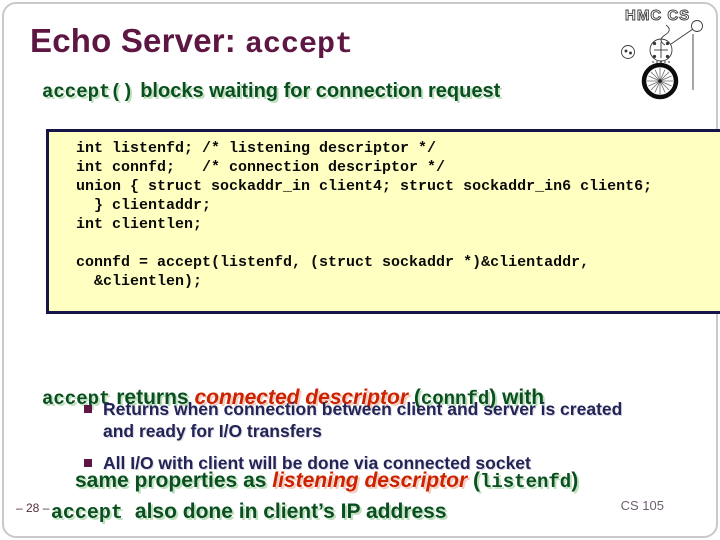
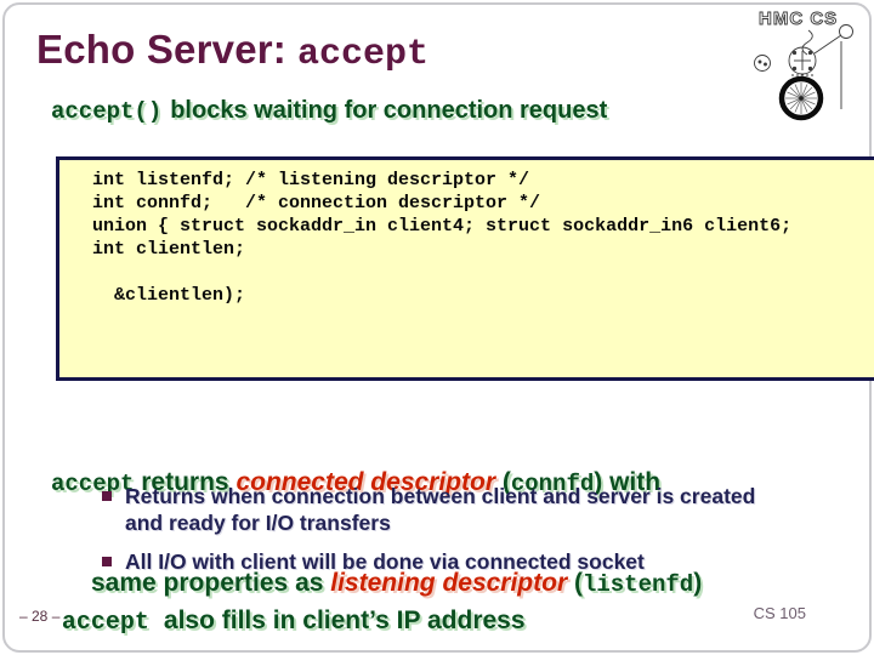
  Echo Server: accept
  HMC CS
  accept() blocks waiting for connection request
  int listenfd; /* listening descriptor */
  int connfd; /* connection descriptor */
  union { struct sockaddr_in client4; struct sockaddr_in6 client6;
- } clientaddr;
  int clientlen;
- connfd = accept(listenfd, (struct sockaddr *)&clientaddr,
  &clientlen);
  accept returns connected descriptor (connfd) with
  same properties as listening descriptor (listenfd)
  Returns when connection between client and server is created and ready for I/O transfers
  All I/O with client will be done via connected socket
- accept also done in client’s IP address
+ accept also fills in client’s IP address
  – 28 –
  CS 105
